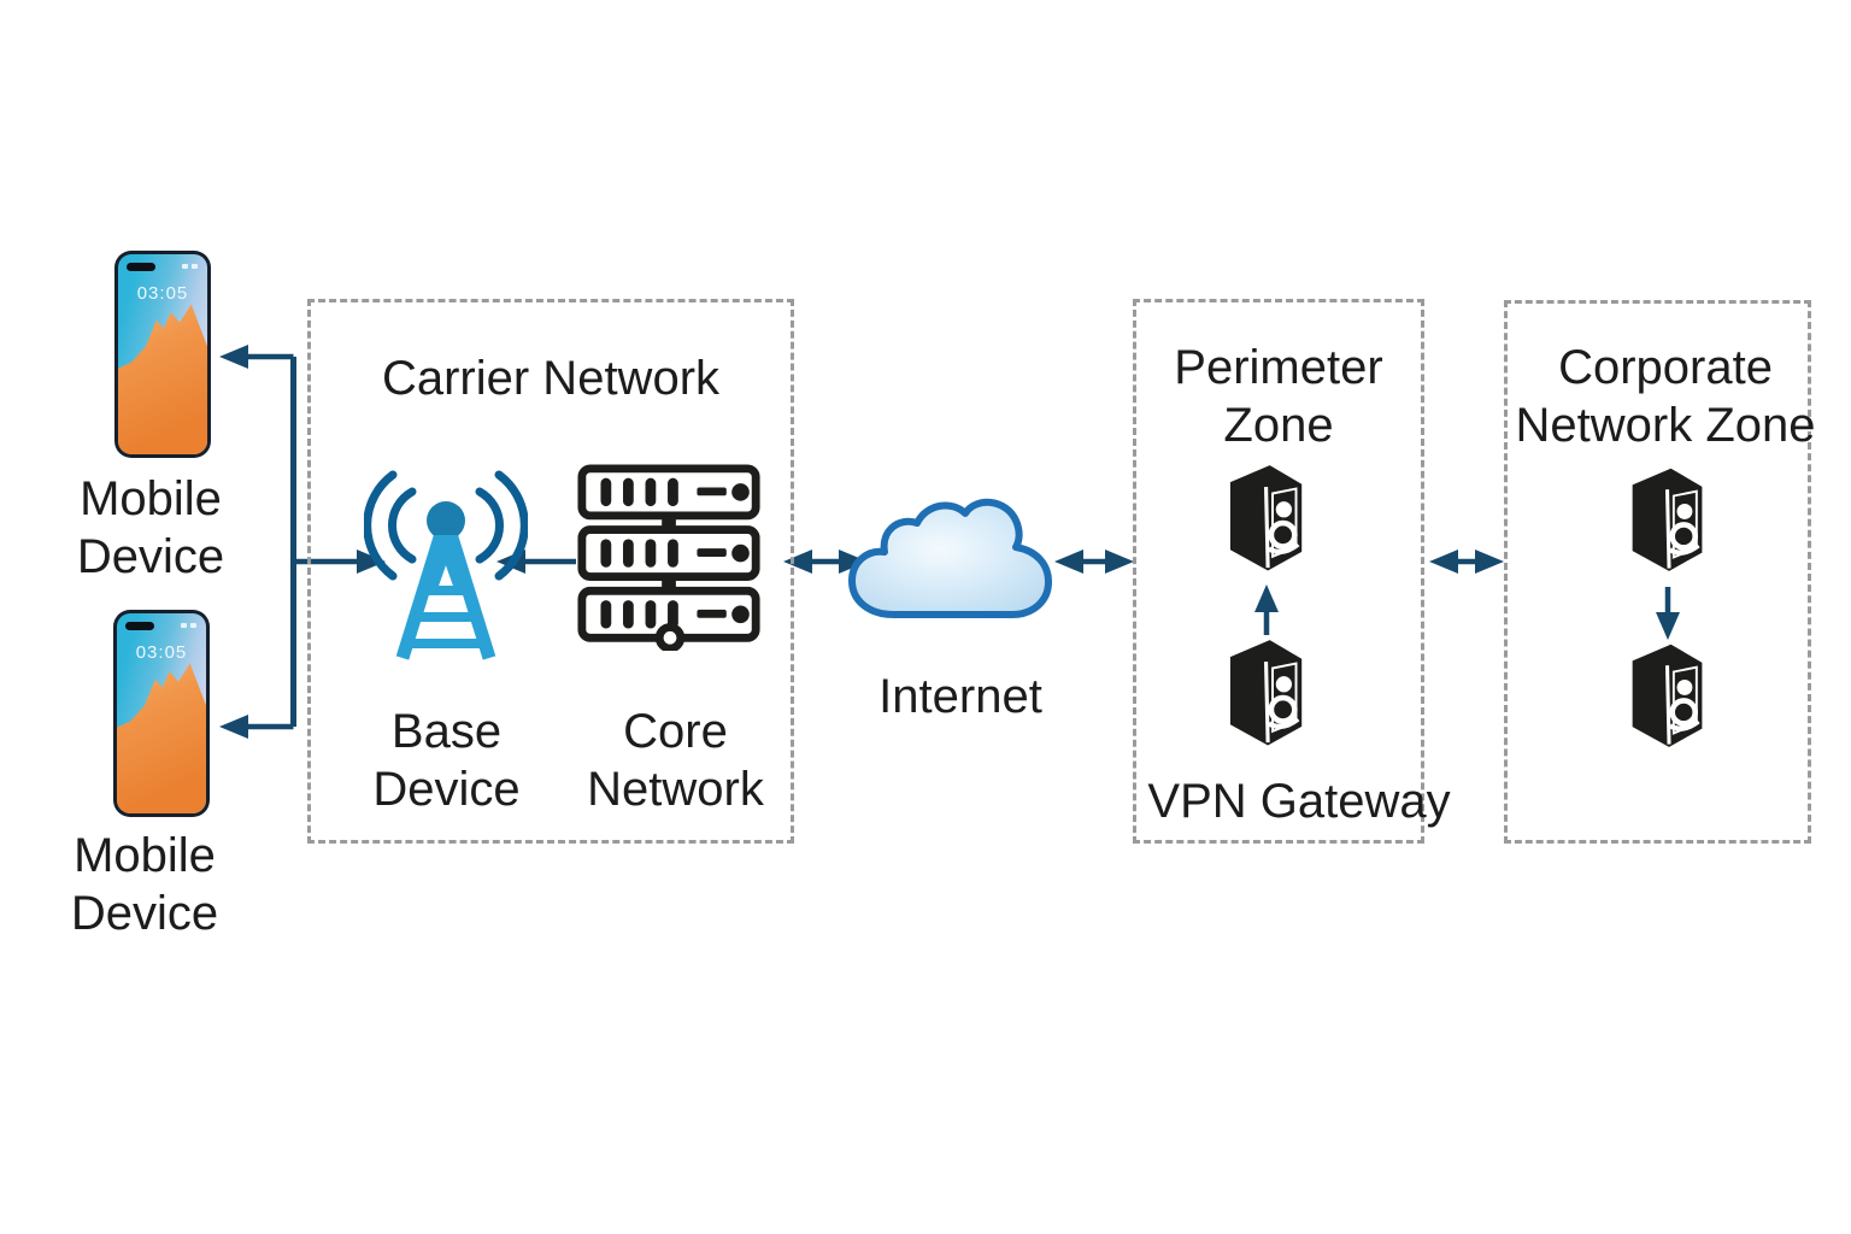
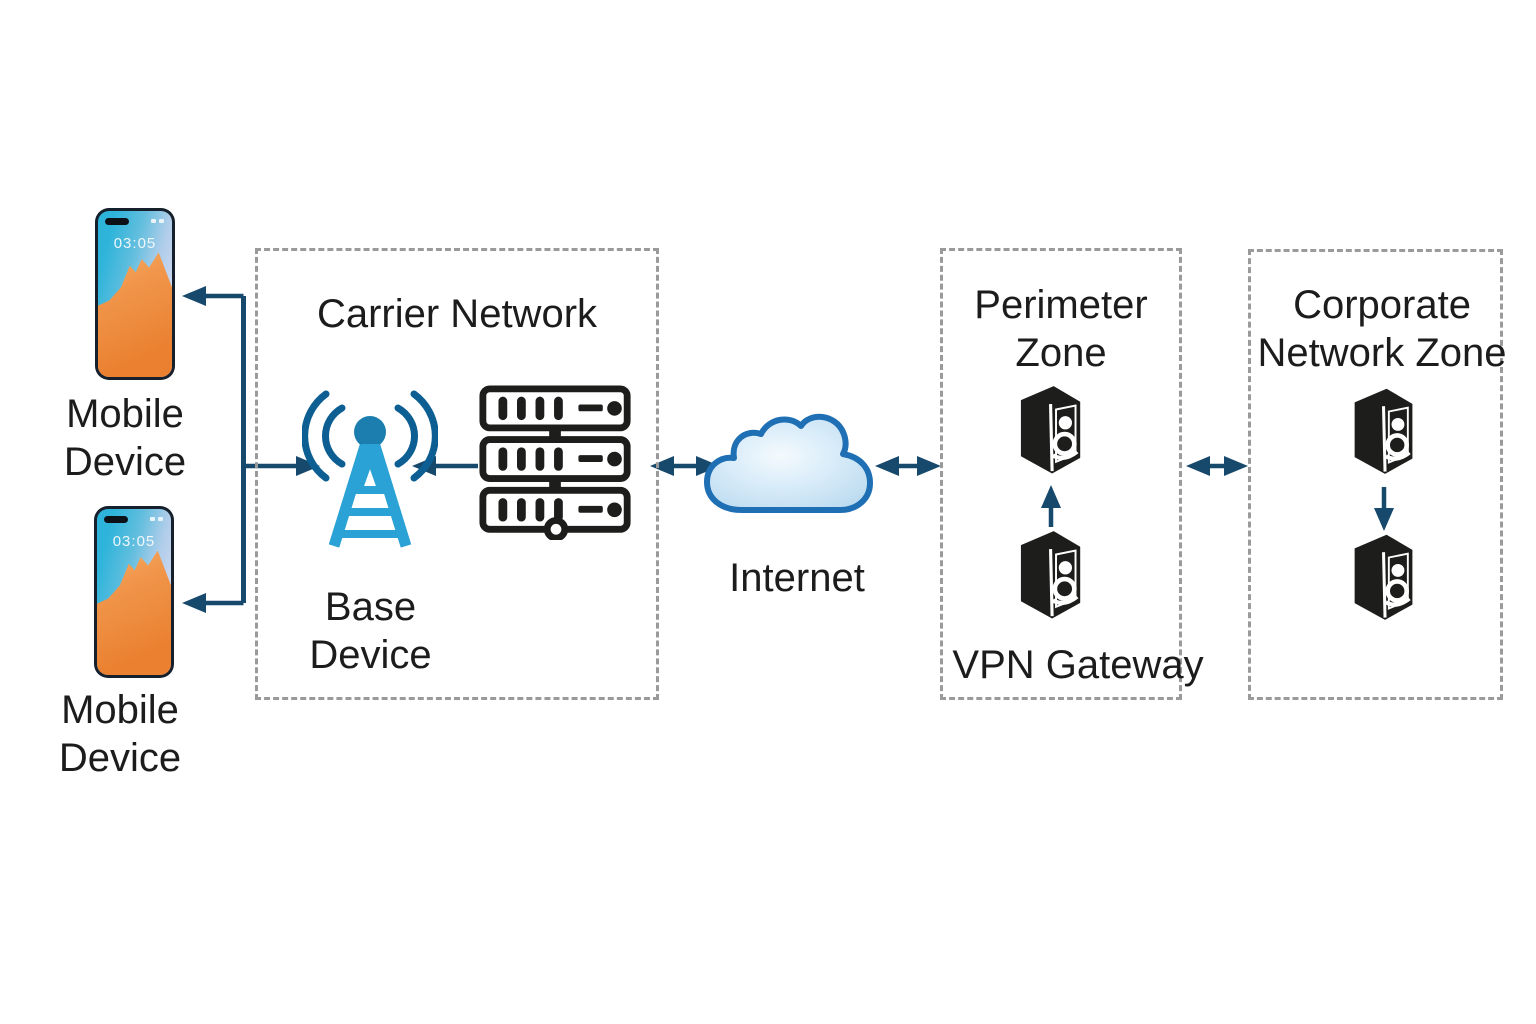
  03:05
  Mobile Device
  03:05
  Mobile Device
  Carrier Network
  Base Device
- Core Network
  Internet
  Perimeter Zone
  VPN Gateway
  Corporate Network Zone
